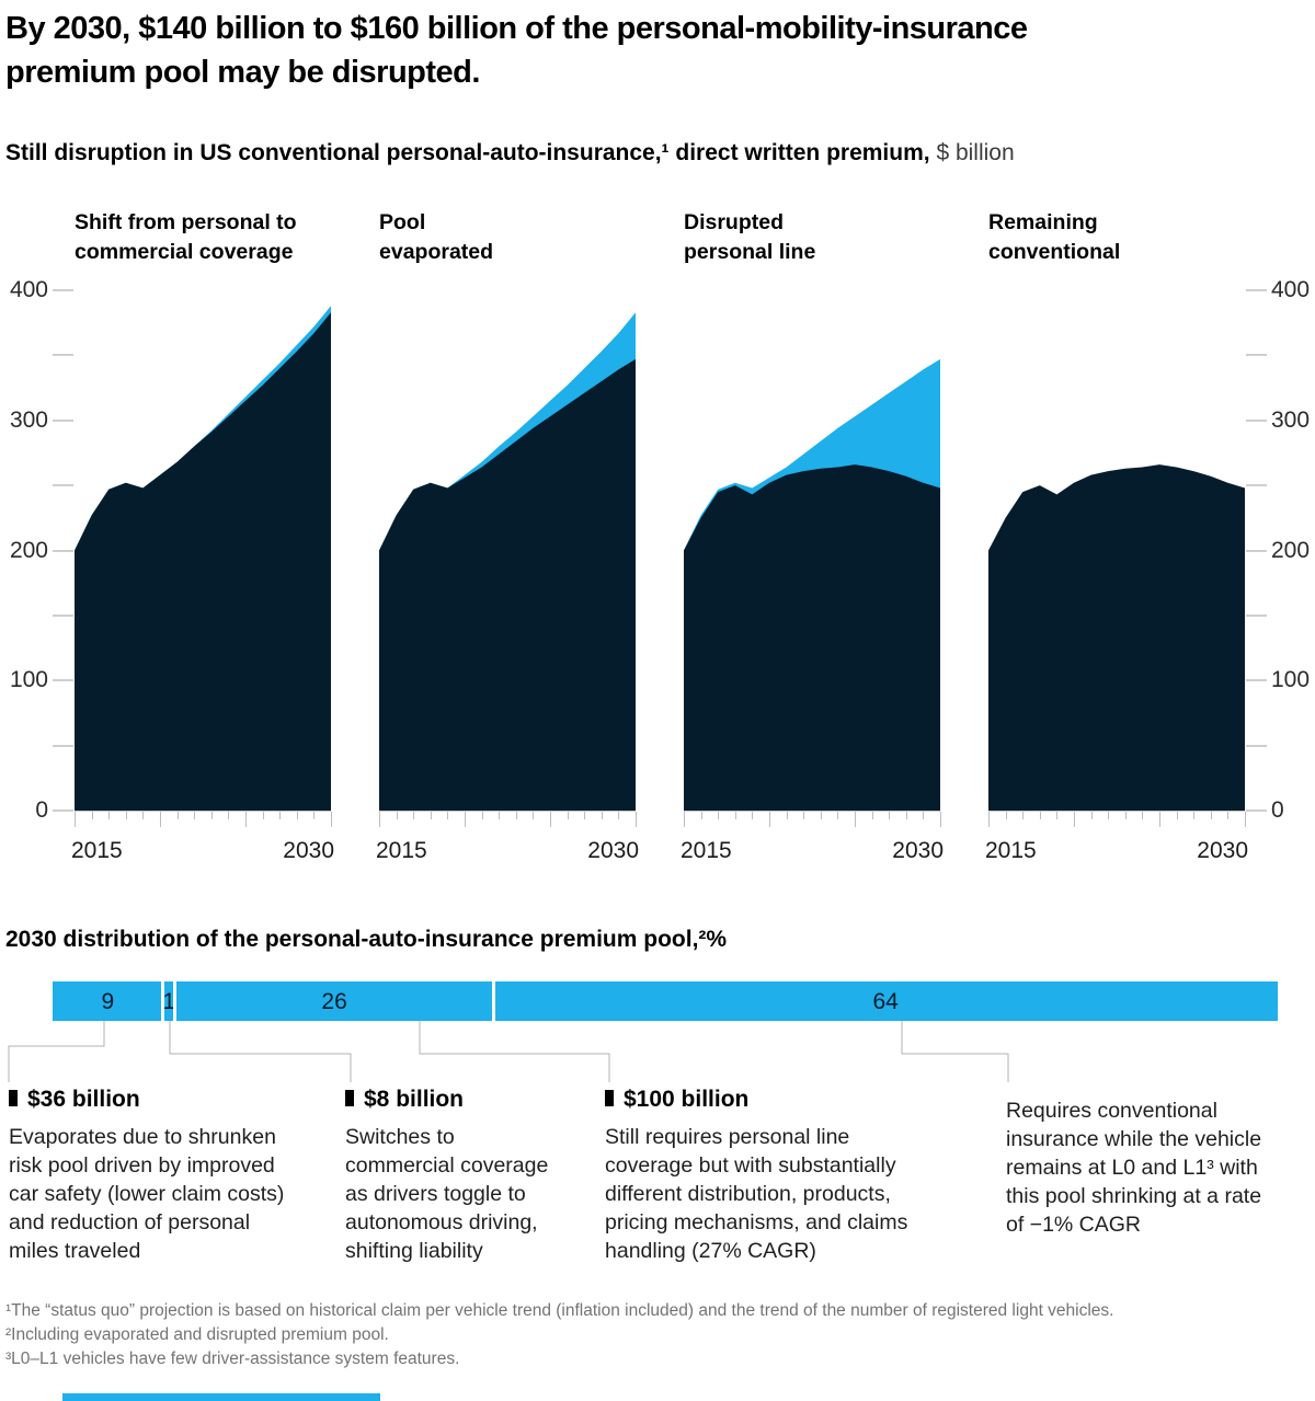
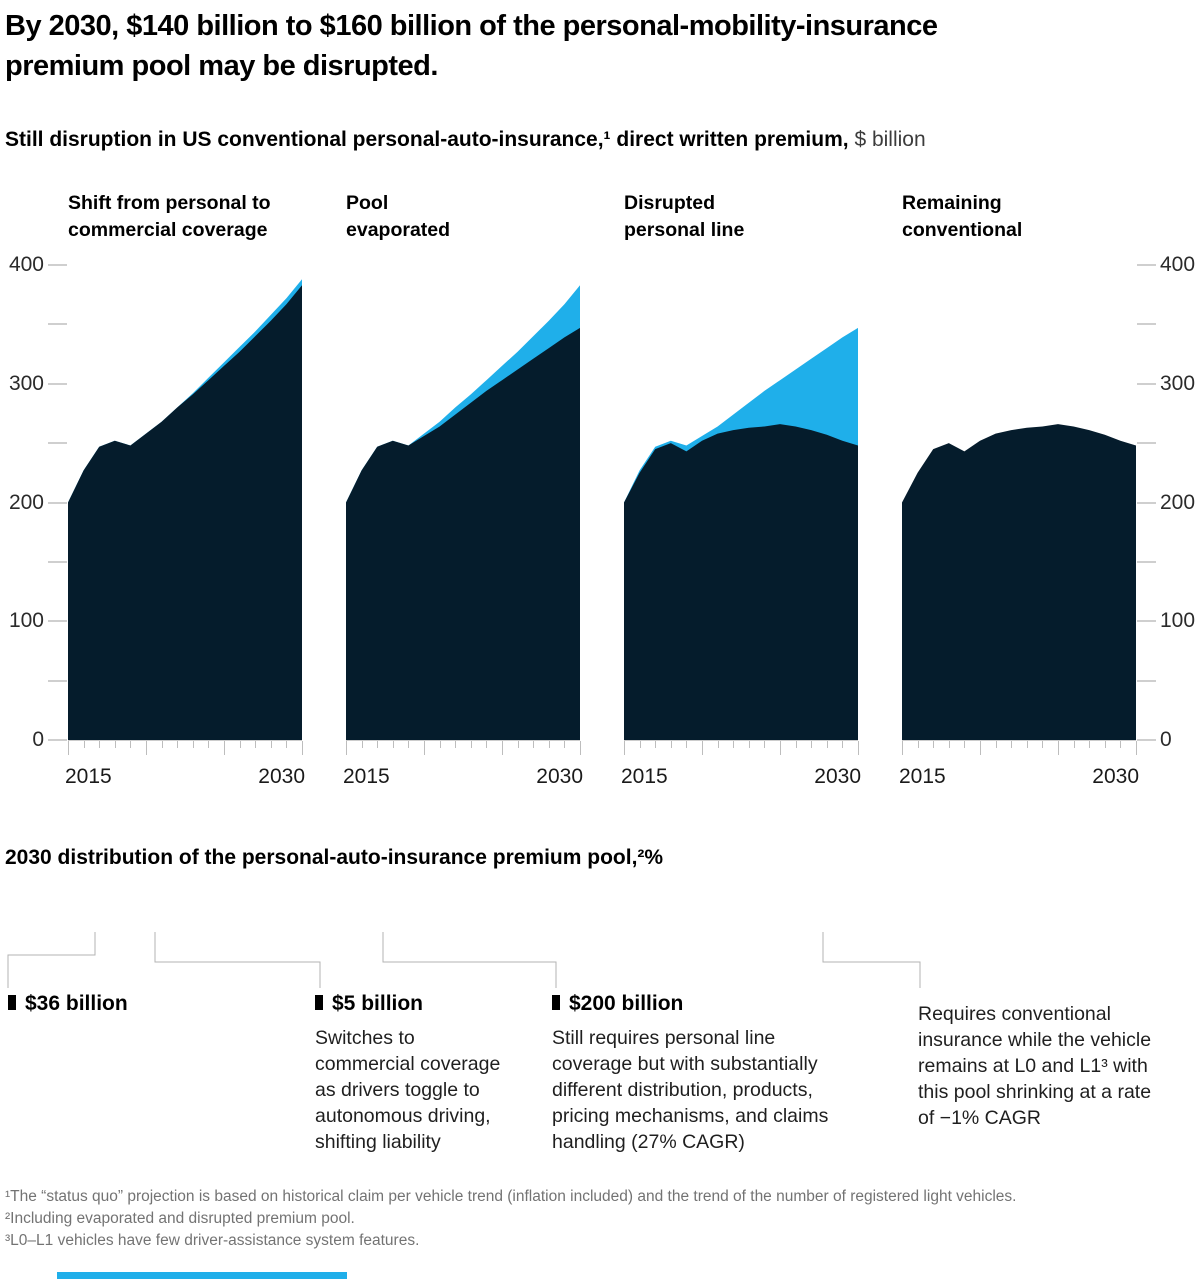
  By 2030, $140 billion to $160 billion of the personal-mobility-insurance
  premium pool may be disrupted.
  Still disruption in US conventional personal-auto-insurance,¹ direct written premium, $ billion
  Shift from personal to
  commercial coverage
  Pool
  evaporated
  Disrupted
  personal line
  Remaining
  conventional
  400
  300
  200
  100
  0
  400
  300
  200
  100
  0
  2015
  2030
  2015
  2030
  2015
  2030
  2015
  2030
  2030 distribution of the personal-auto-insurance premium pool,²%
- 9
- 1
- 26
- 64
  $36 billion
- Evaporates due to shrunken
- risk pool driven by improved
- car safety (lower claim costs)
- and reduction of personal
- miles traveled
- $8 billion
+ $5 billion
  Switches to
  commercial coverage
  as drivers toggle to
  autonomous driving,
  shifting liability
- $100 billion
+ $200 billion
  Still requires personal line
  coverage but with substantially
  different distribution, products,
  pricing mechanisms, and claims
  handling (27% CAGR)
  Requires conventional
  insurance while the vehicle
  remains at L0 and L1³ with
  this pool shrinking at a rate
  of −1% CAGR
  ¹The “status quo” projection is based on historical claim per vehicle trend (inflation included) and the trend of the number of registered light vehicles.
  ²Including evaporated and disrupted premium pool.
  ³L0–L1 vehicles have few driver-assistance system features.
